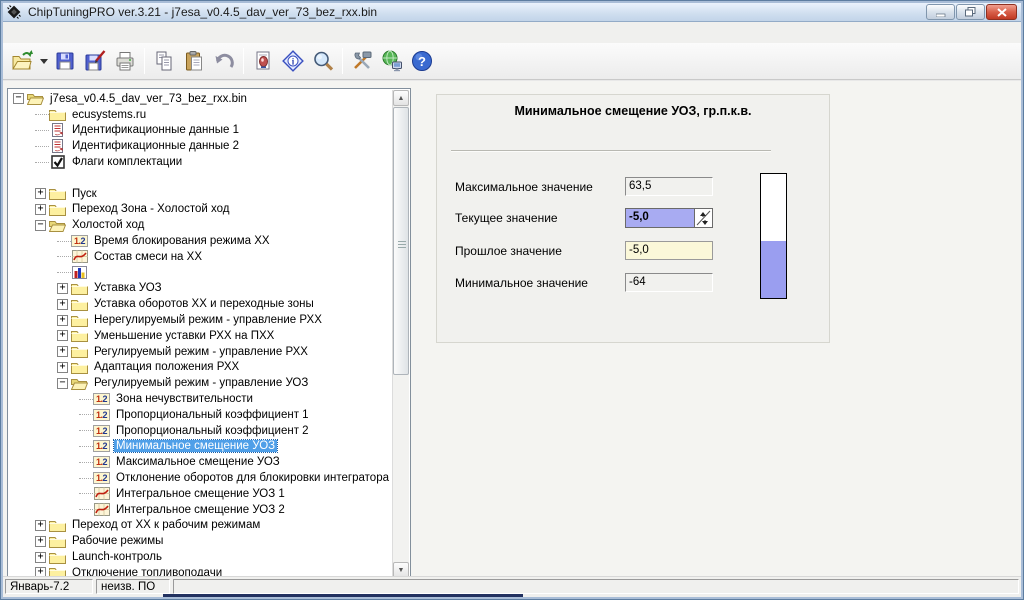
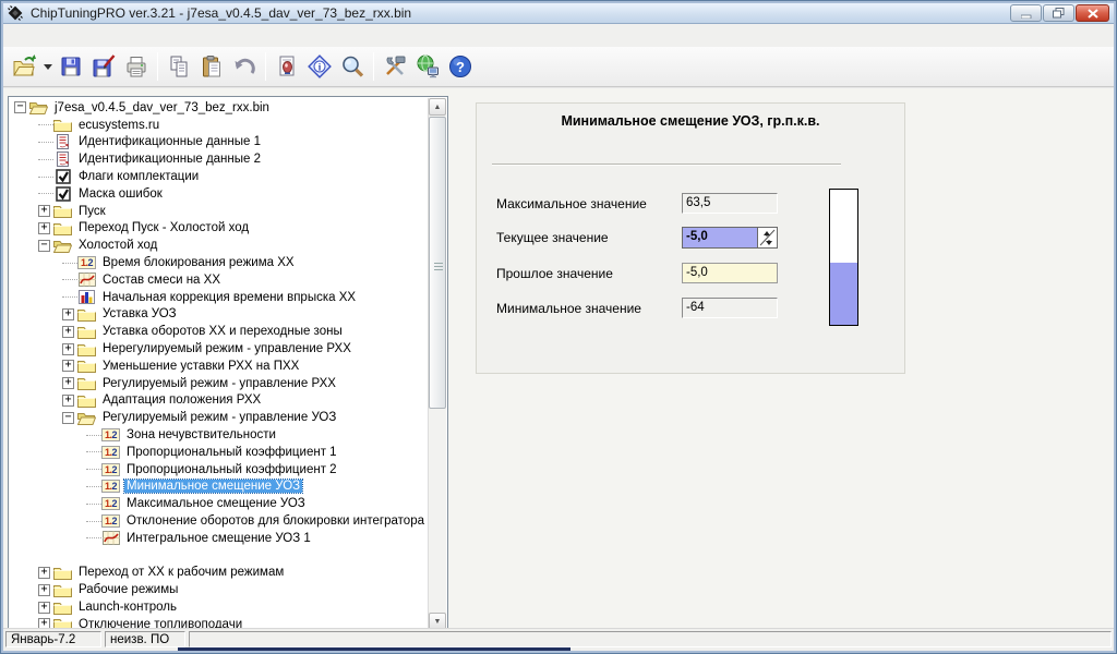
  ChipTuningPRO ver.3.21 - j7esa_v0.4.5_dav_ver_73_bez_rxx.bin
  i
  ?
  −
  j7esa_v0.4.5_dav_ver_73_bez_rxx.bin
  ecusystems.ru
  Идентификационные данные 1
  Идентификационные данные 2
  Флаги комплектации
+ Маска ошибок
  +
  Пуск
  +
- Переход Зона - Холостой ход
+ Переход Пуск - Холостой ход
  −
  Холостой ход
  1.2
  Время блокирования режима ХХ
  Состав смеси на ХХ
+ Начальная коррекция времени впрыска ХХ
  +
  Уставка УОЗ
  +
  Уставка оборотов ХХ и переходные зоны
  +
  Нерегулируемый режим - управление РХХ
  +
  Уменьшение уставки РХХ на ПХХ
  +
  Регулируемый режим - управление РХХ
  +
  Адаптация положения РХХ
  −
  Регулируемый режим - управление УОЗ
  1.2
  Зона нечувствительности
  1.2
  Пропорциональный коэффициент 1
  1.2
  Пропорциональный коэффициент 2
  1.2
  Минимальное смещение УОЗ
  1.2
  Максимальное смещение УОЗ
  1.2
  Отклонение оборотов для блокировки интегратора
  Интегральное смещение УОЗ 1
- Интегральное смещение УОЗ 2
  +
  Переход от ХХ к рабочим режимам
  +
  Рабочие режимы
  +
  Launch-контроль
  +
  Отключение топливоподачи
  Минимальное смещение УОЗ, гр.п.к.в.
  Максимальное значение
  63,5
  Текущее значение
  -5,0
  Прошлое значение
  -5,0
  Минимальное значение
  -64
  Январь-7.2
  неизв. ПО
